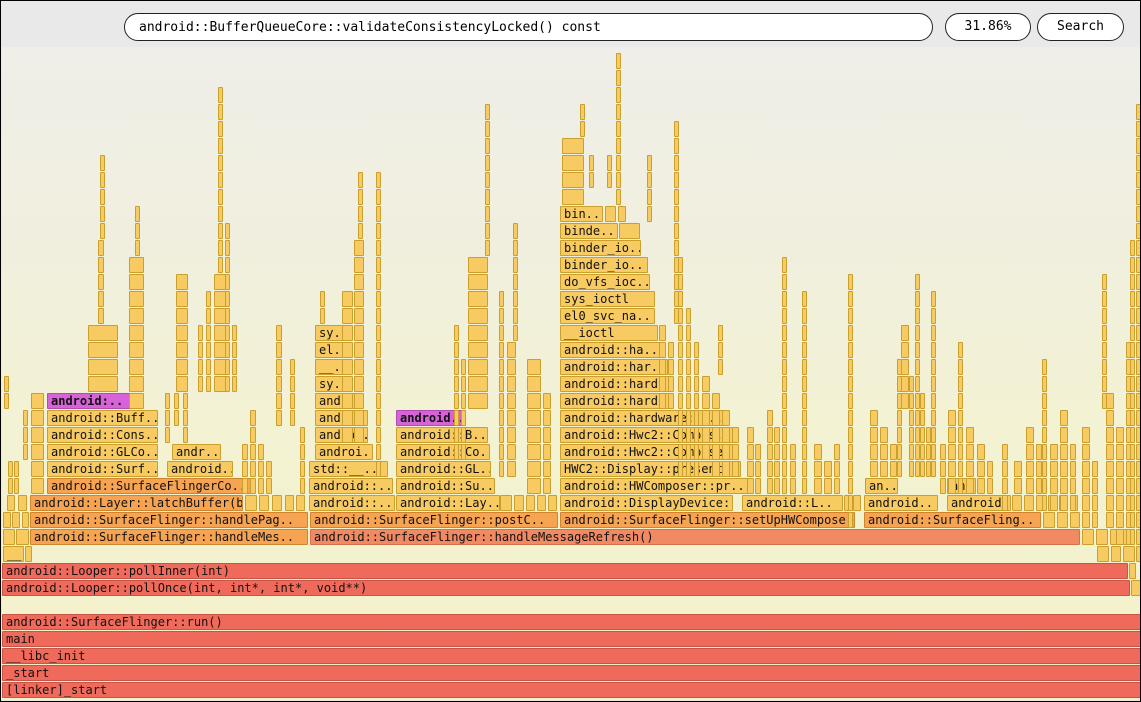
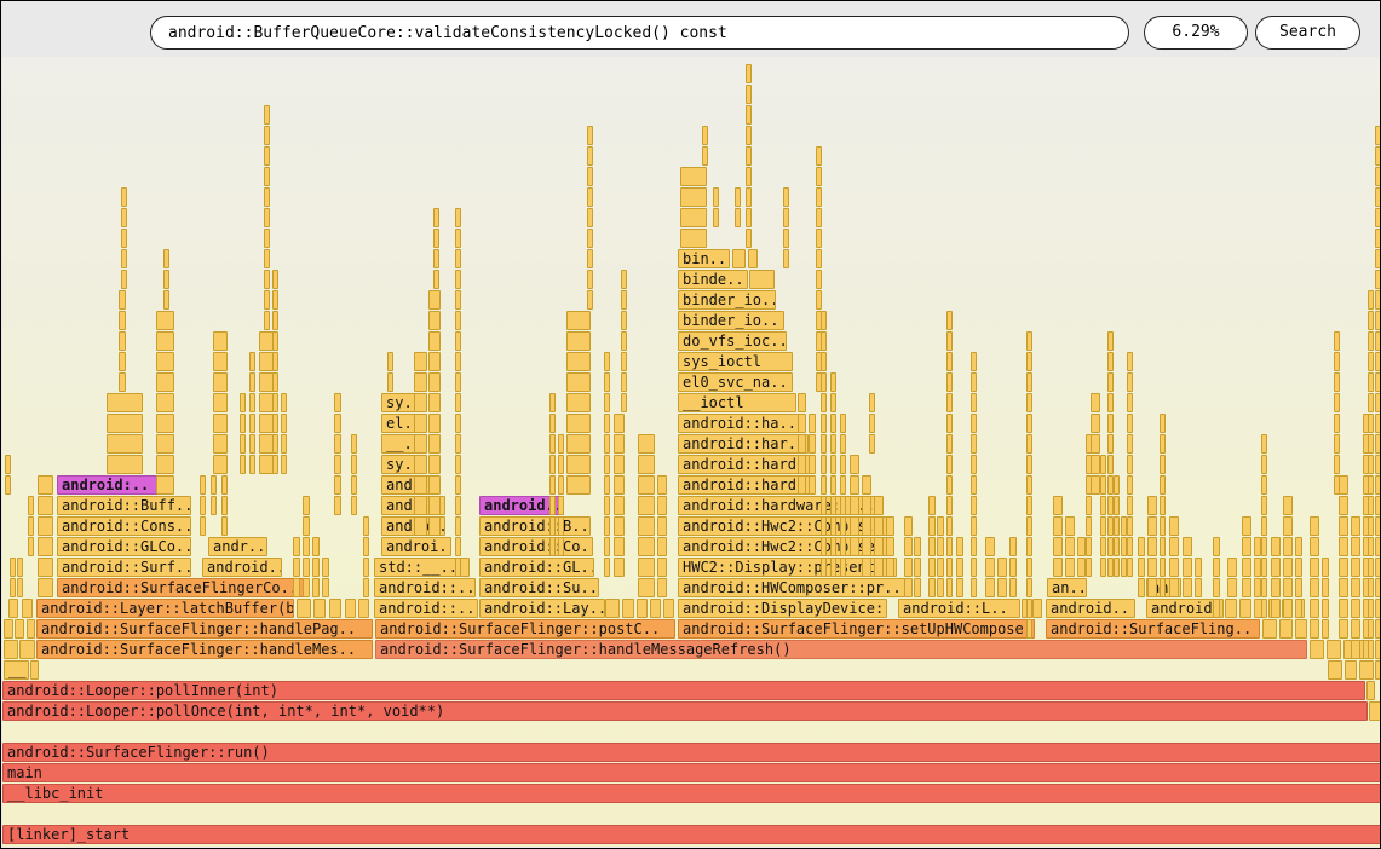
  android::BufferQueueCore::validateConsistencyLocked() const
- 31.86%
+ 6.29%
  Search
  [linker]_start
- _start
  __libc_init
  main
  android::SurfaceFlinger::run()
  android::Looper::pollOnce(int, int*, int*, void**)
  android::Looper::pollInner(int)
  __
  android::SurfaceFlinger::handleMes..
  android::SurfaceFlinger::handleMessageRefresh()
  android::SurfaceFlinger::handlePag..
  android::SurfaceFlinger::postC..
  android::SurfaceFlinger::setUpHWCompose
  android::SurfaceFling..
  android::Layer::latchBuffer(b
  android::..
  android::Lay..
  android::DisplayDevice:
  android::L..
  android..
  android
  android::SurfaceFlingerCo.
  android::..
  android::Su..
  android::HWComposer::pr..
  an..
  android::Surf..
  android..
  std::__..
  android::GL..
  HWC2::Display::pre
  android::GLCo..
  andr..
  androi.
  androidCo.
  android::Hwc2::Co
  android::Cons..
  androidB..
  android::Hwc2::Co
  android::Buff..
  android
  android::hardware
  android:..
  android::hard
  sy.
  android::hard
  __.
  android::har.
  el.
  android::ha..
  sy.
  __ioctl
  el0_svc_na..
  sys_ioctl
  do_vfs_ioc..
  binder_io..
  binder_io..
  binde..
  bin..
